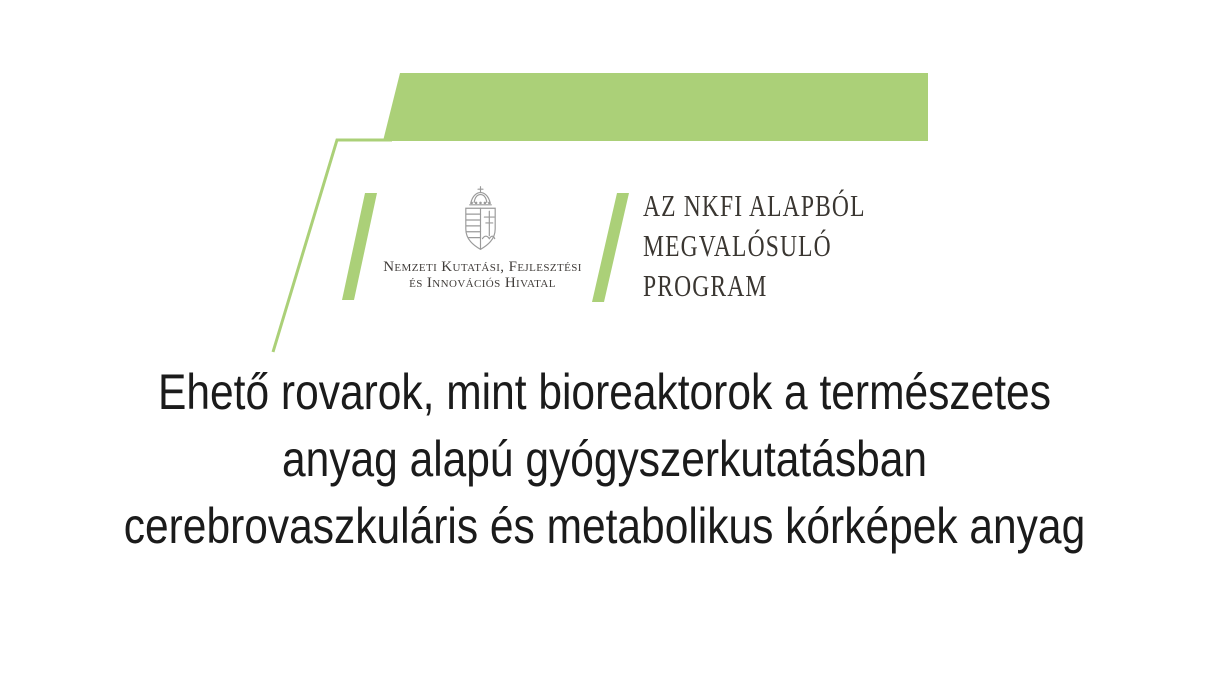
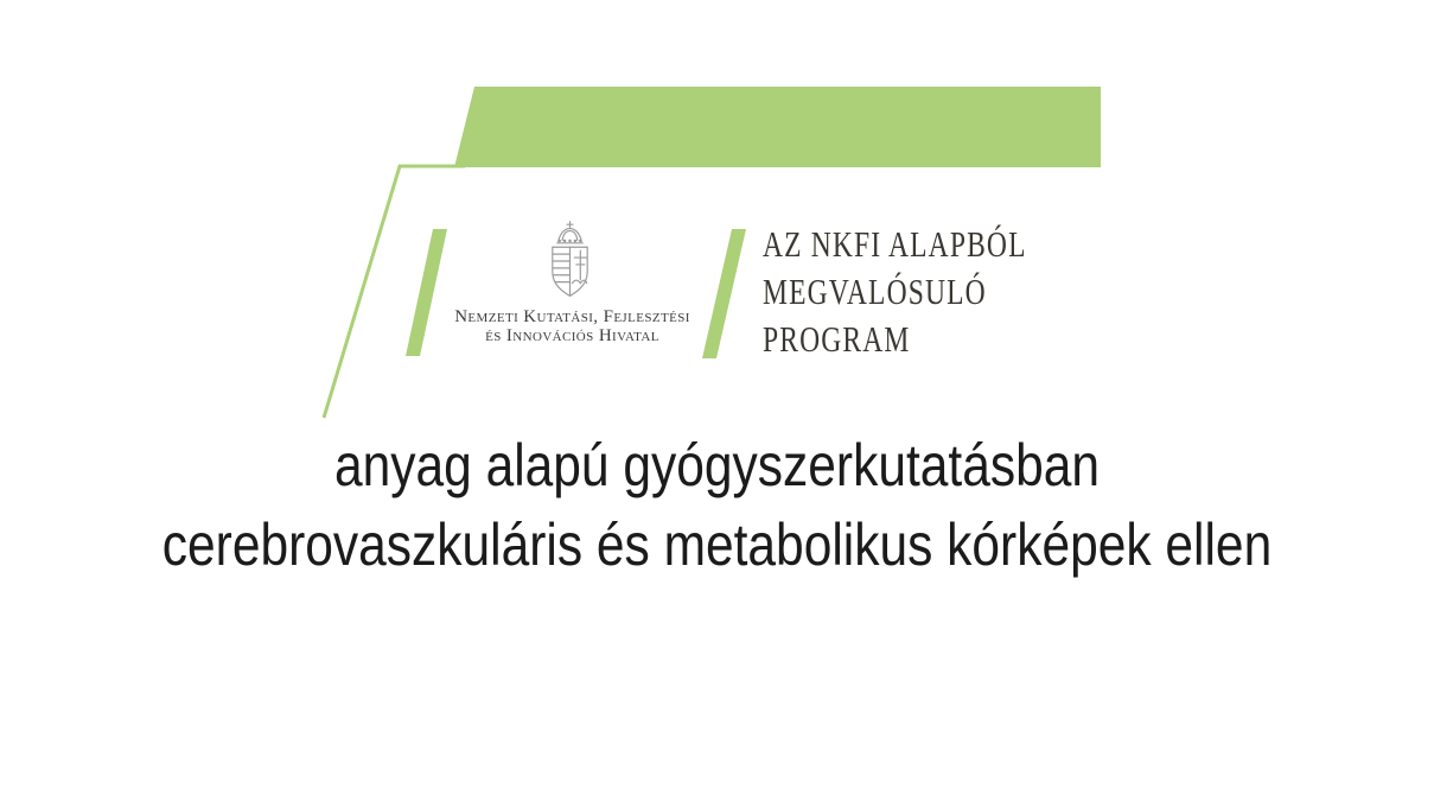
  Nemzeti Kutatási, Fejlesztési
  és Innovációs Hivatal
  AZ NKFI ALAPBÓL
  MEGVALÓSULÓ
  PROGRAM
- Ehető rovarok, mint bioreaktorok a természetes
  anyag alapú gyógyszerkutatásban
- cerebrovaszkuláris és metabolikus kórképek anyag
+ cerebrovaszkuláris és metabolikus kórképek ellen
